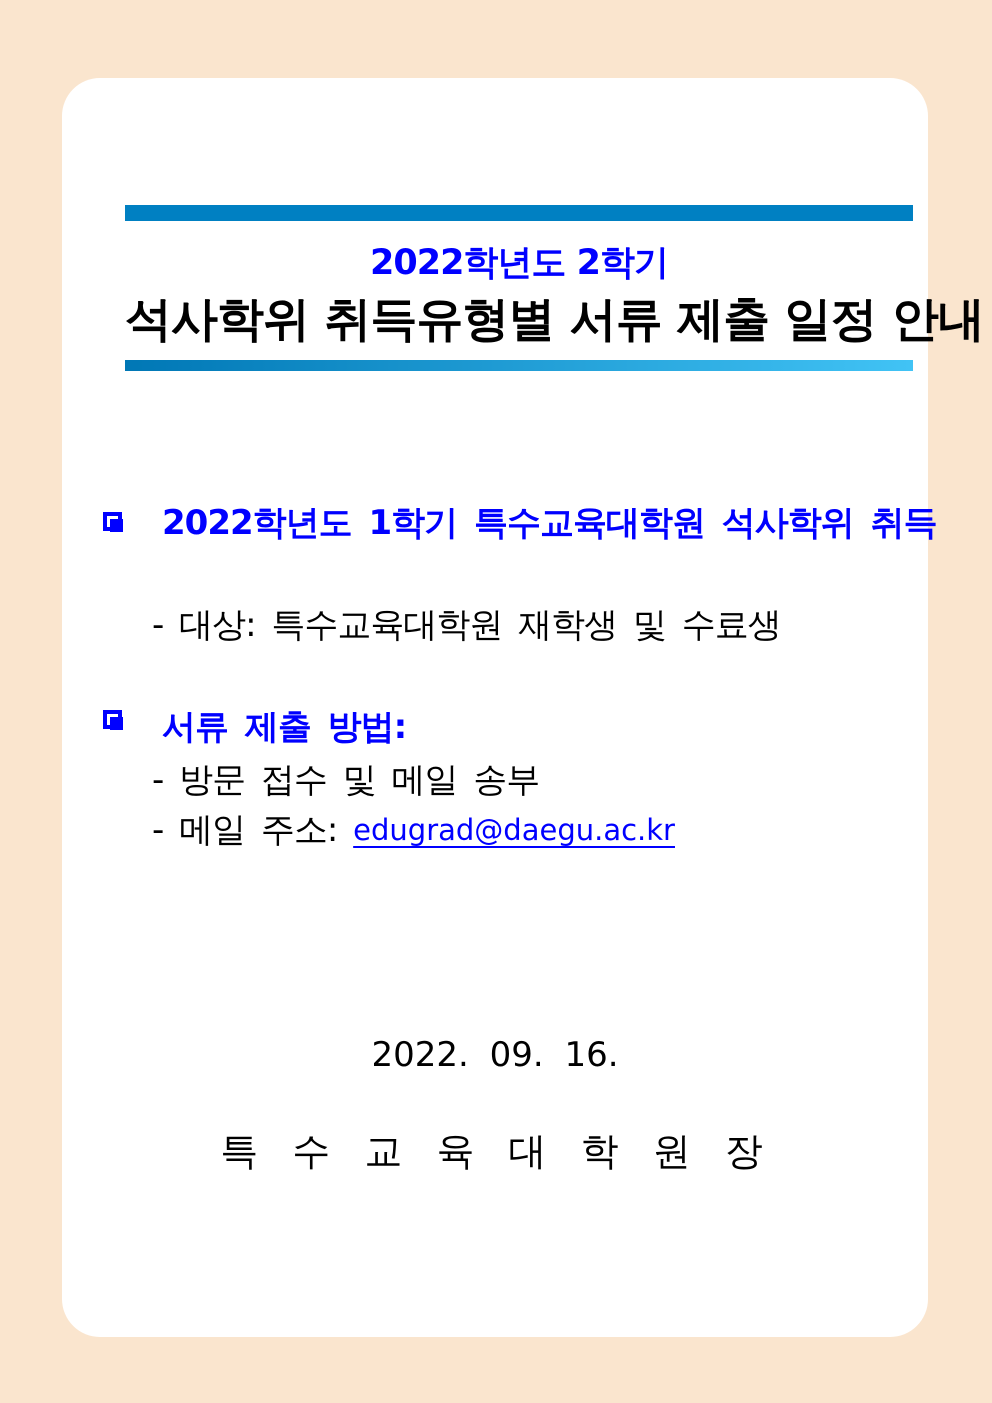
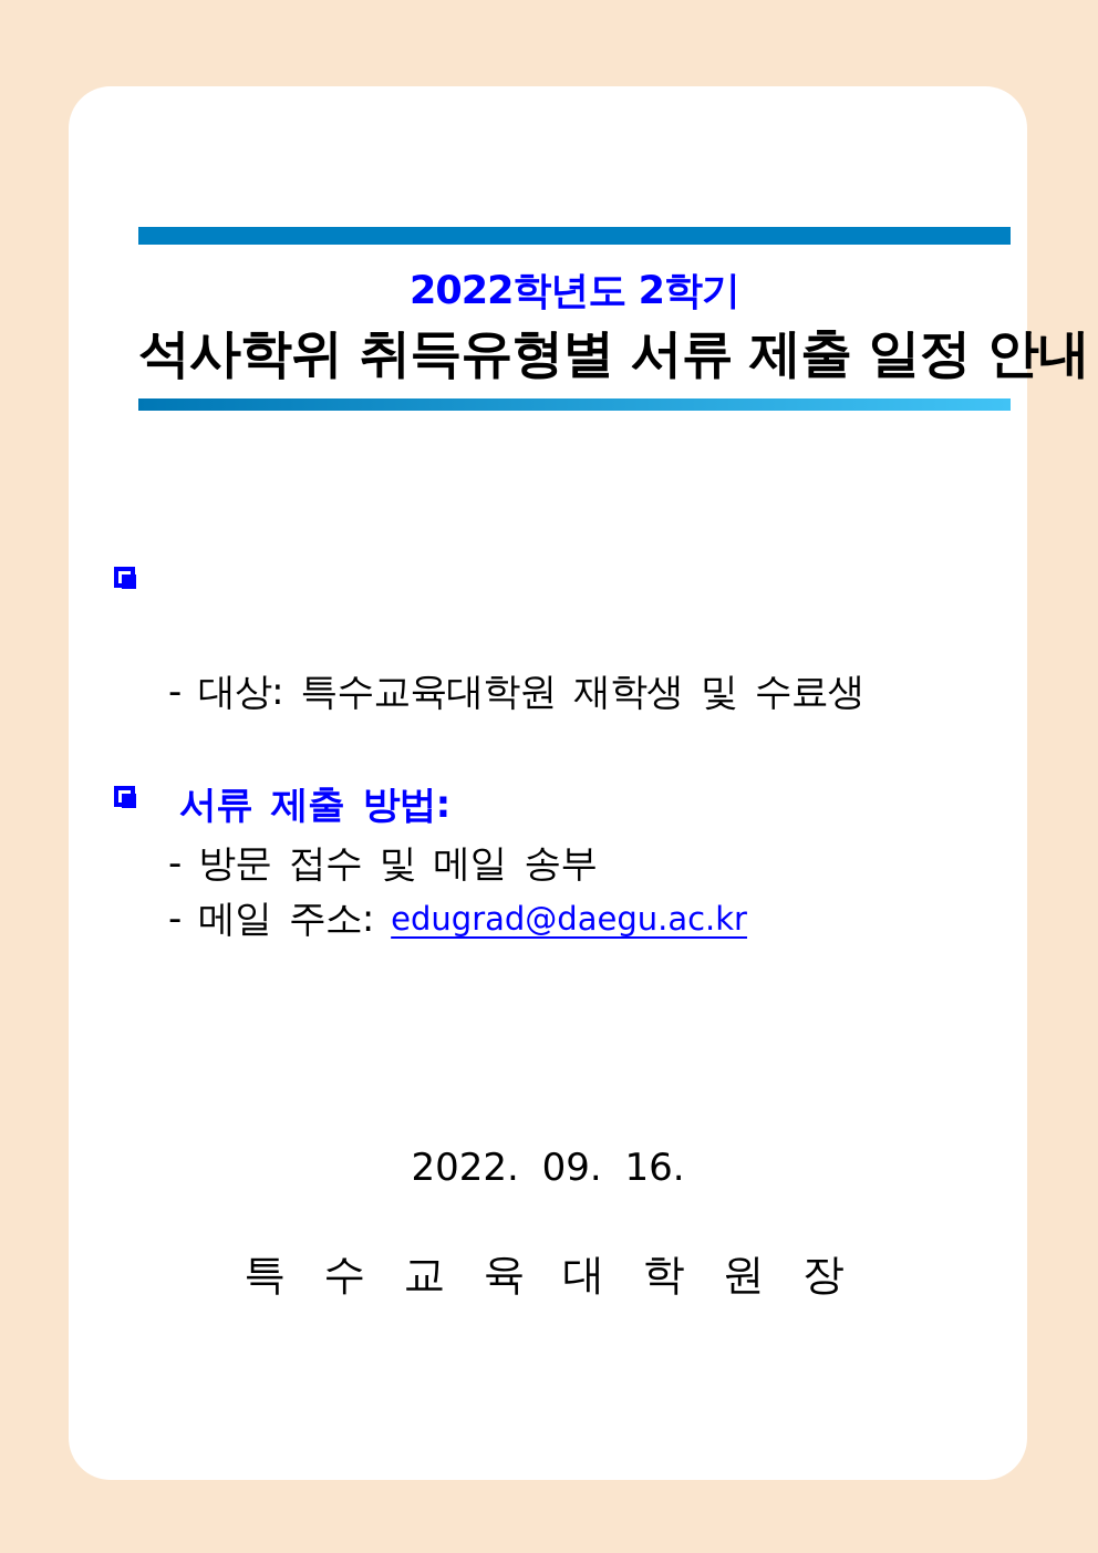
  2022학년도 2학기
  석사학위 취득유형별 서류 제출 일정 안내
- 2022학년도 1학기 특수교육대학원 석사학위 취득
  - 대상: 특수교육대학원 재학생 및 수료생
  서류 제출 방법:
  - 방문 접수 및 메일 송부
  - 메일 주소: edugrad@daegu.ac.kr
  2022. 09. 16.
  특 수 교 육 대 학 원 장
